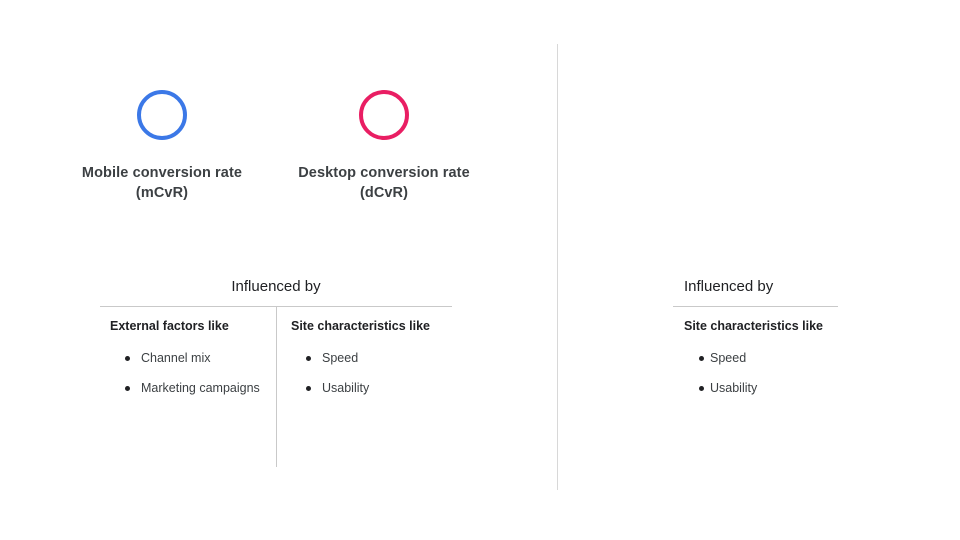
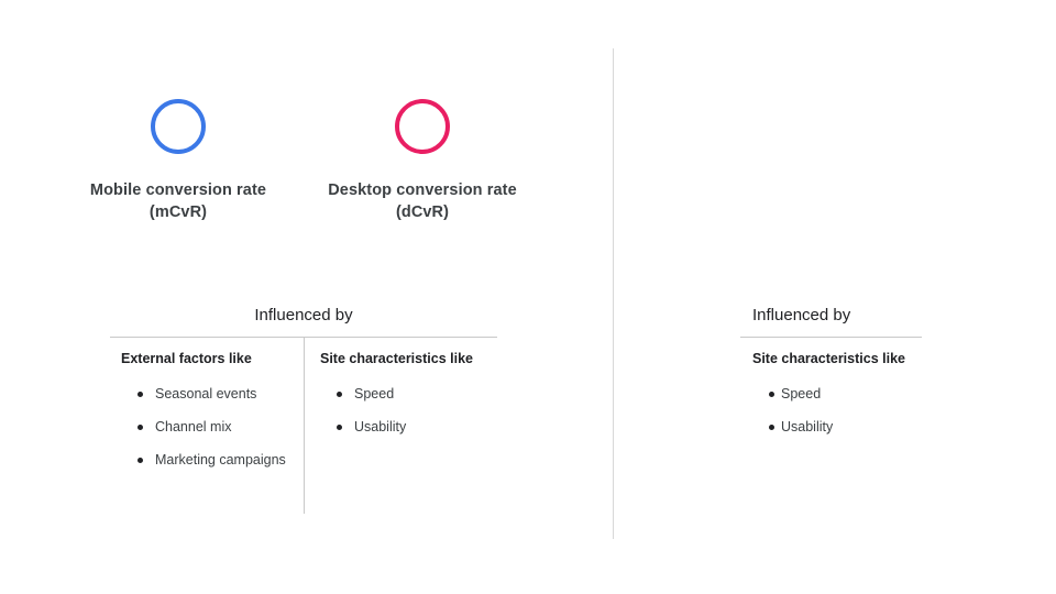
  Mobile conversion rate
  (mCvR)
  Desktop conversion rate
  (dCvR)
  Influenced by
  External factors like
+ Seasonal events
  Channel mix
  Marketing campaigns
  Site characteristics like
  Speed
  Usability
  Influenced by
  Site characteristics like
  Speed
  Usability
